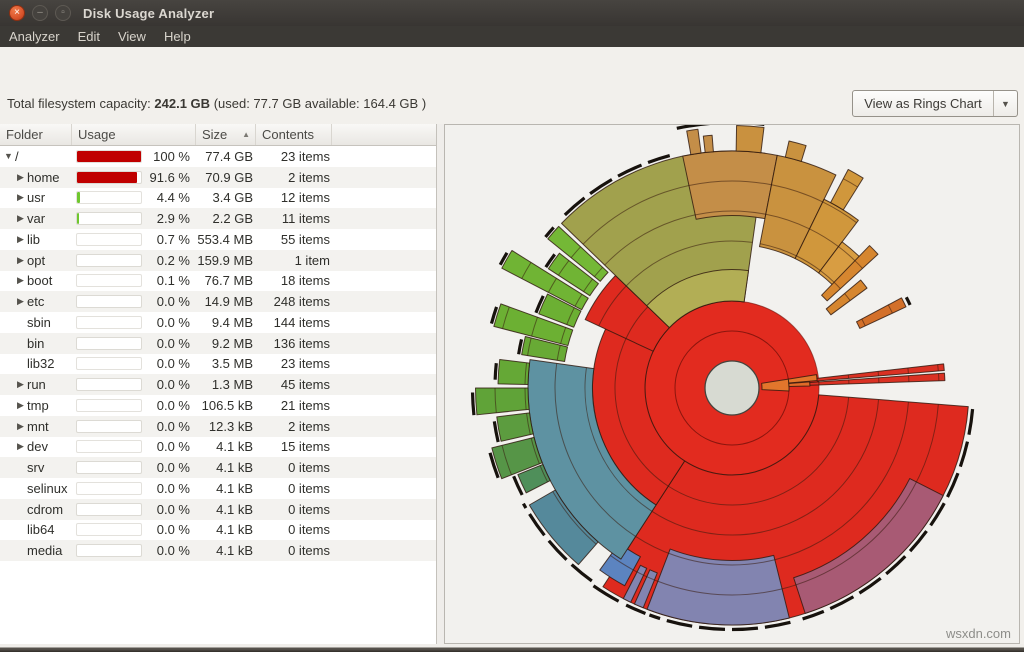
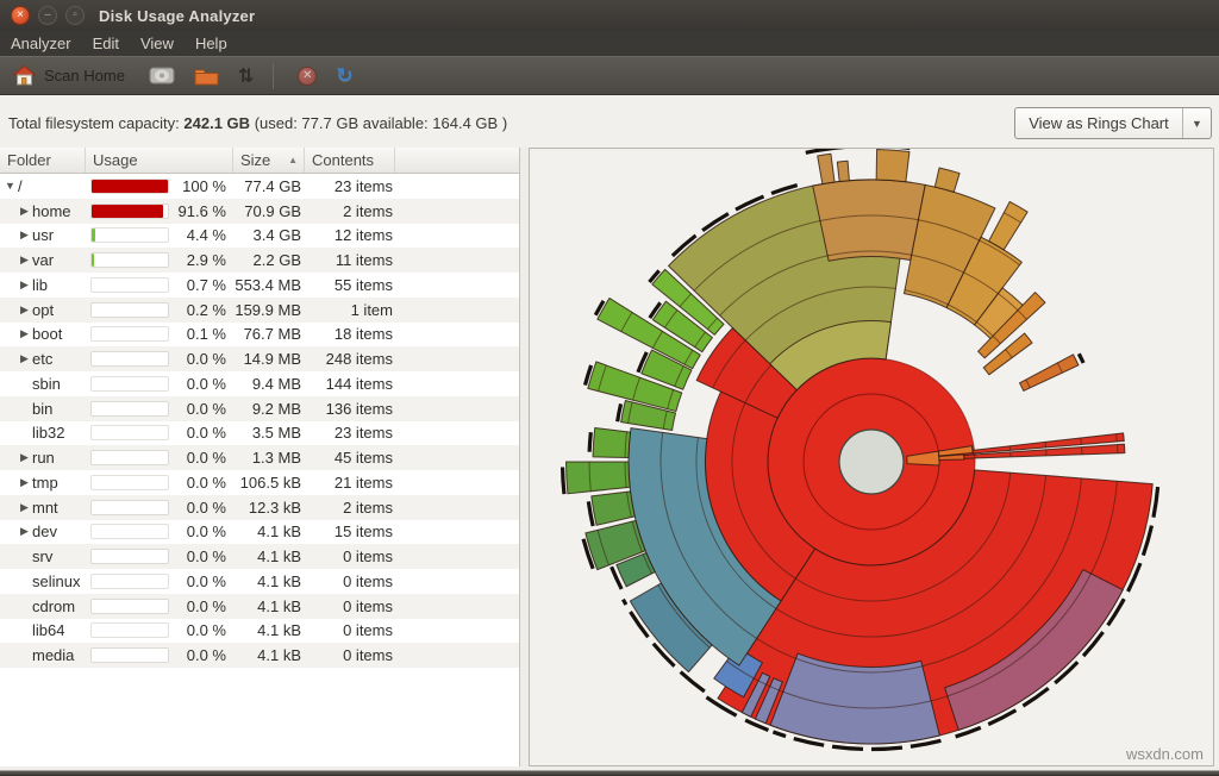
  ×
  –
  ▫
  Disk Usage Analyzer
  Analyzer
  Edit
  View
  Help
+ Scan Home
+ ⇅
+ ✕
+ ↻
  Total filesystem capacity: 242.1 GB (used: 77.7 GB available: 164.4 GB )
  View as Rings Chart
  ▼
  Folder
  Usage
  Size
  ▲
  Contents
  ▼
  /
  100 %
  77.4 GB
  23 items
  ▶
  home
  91.6 %
  70.9 GB
  2 items
  ▶
  usr
  4.4 %
  3.4 GB
  12 items
  ▶
  var
  2.9 %
  2.2 GB
  11 items
  ▶
  lib
  0.7 %
  553.4 MB
  55 items
  ▶
  opt
  0.2 %
  159.9 MB
  1 item
  ▶
  boot
  0.1 %
  76.7 MB
  18 items
  ▶
  etc
  0.0 %
  14.9 MB
  248 items
  sbin
  0.0 %
  9.4 MB
  144 items
  bin
  0.0 %
  9.2 MB
  136 items
  lib32
  0.0 %
  3.5 MB
  23 items
  ▶
  run
  0.0 %
  1.3 MB
  45 items
  ▶
  tmp
  0.0 %
  106.5 kB
  21 items
  ▶
  mnt
  0.0 %
  12.3 kB
  2 items
  ▶
  dev
  0.0 %
  4.1 kB
  15 items
  srv
  0.0 %
  4.1 kB
  0 items
  selinux
  0.0 %
  4.1 kB
  0 items
  cdrom
  0.0 %
  4.1 kB
  0 items
  lib64
  0.0 %
  4.1 kB
  0 items
  media
  0.0 %
  4.1 kB
  0 items
  wsxdn.com
